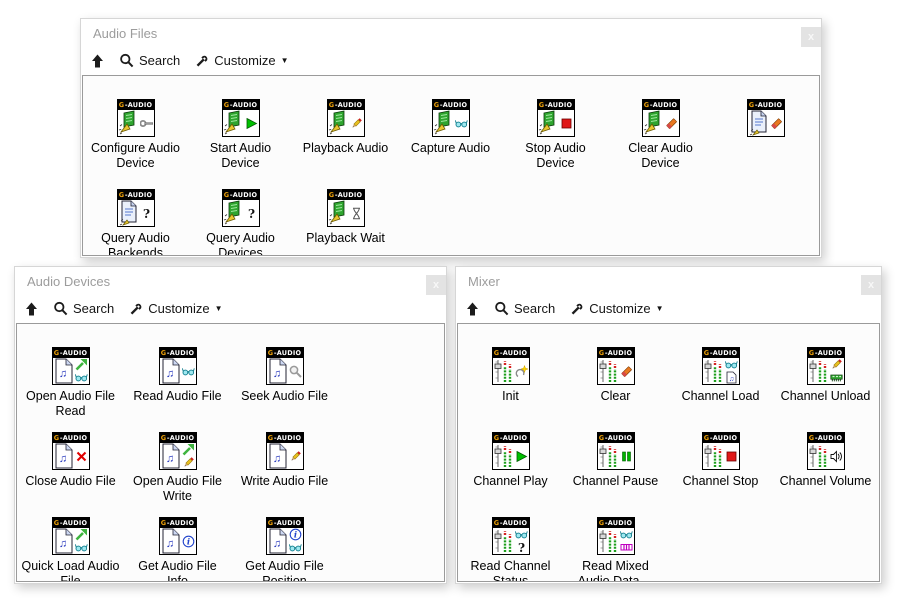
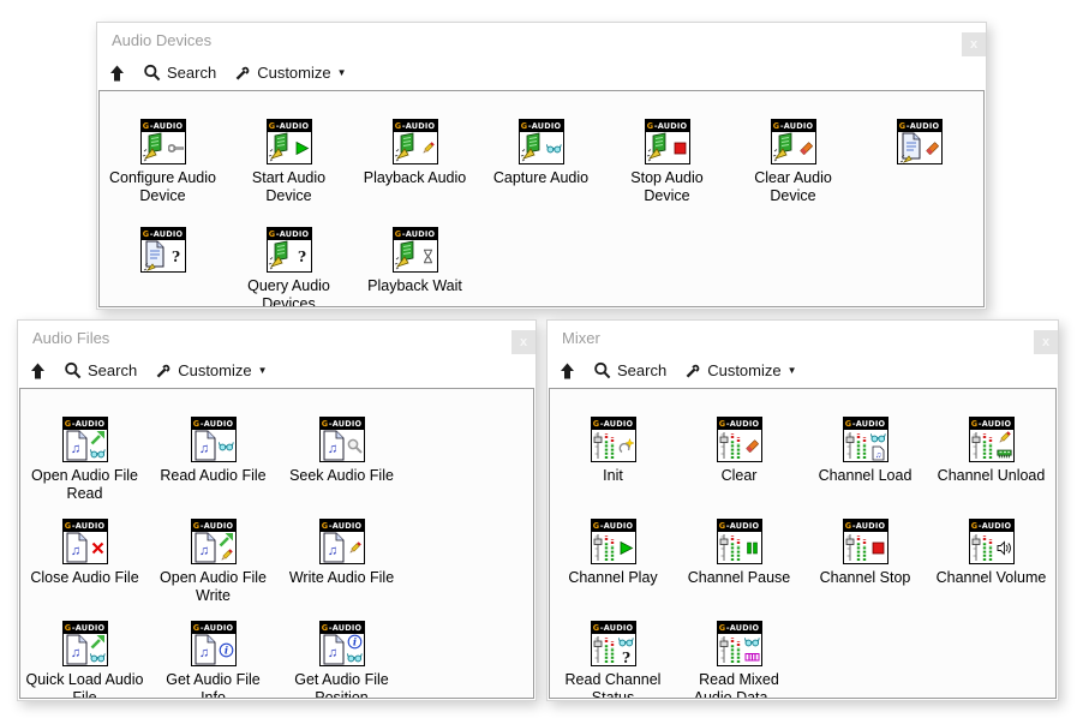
- Audio Files
+ Audio Devices
  Search
  Customize
  ▼
  G
  -AUDIO
  Configure Audio Device
  G
  -AUDIO
  Start Audio Device
  G
  -AUDIO
  Playback Audio
  G
  -AUDIO
  Capture Audio
  G
  -AUDIO
  Stop Audio Device
  G
  -AUDIO
  Clear Audio Device
  G
  -AUDIO
  G
  -AUDIO
  ?
- Query Audio Backends
  G
  -AUDIO
  ?
  Query Audio Devices
  G
  -AUDIO
  Playback Wait
- Audio Devices
+ Audio Files
  Search
  Customize
  ▼
  G
  -AUDIO
  ♫
  Open Audio File Read
  G
  -AUDIO
  ♫
  Read Audio File
  G
  -AUDIO
  ♫
  Seek Audio File
  G
  -AUDIO
  ♫
  Close Audio File
  G
  -AUDIO
  ♫
  Open Audio File Write
  G
  -AUDIO
  ♫
  Write Audio File
  G
  -AUDIO
  ♫
  Quick Load Audio
  G
  -AUDIO
  ♫
  i
  Get Audio File
  G
  -AUDIO
  ♫
  i
  Mixer
  Search
  Customize
  ▼
  G
  -AUDIO
  Init
  G
  -AUDIO
  Clear
  G
  -AUDIO
  Channel Load
  G
  -AUDIO
  Channel Unload
  G
  -AUDIO
  Channel Play
  G
  -AUDIO
  Channel Pause
  G
  -AUDIO
  Channel Stop
  G
  -AUDIO
  Channel Volume
  G
  -AUDIO
  ?
  G
  -AUDIO
